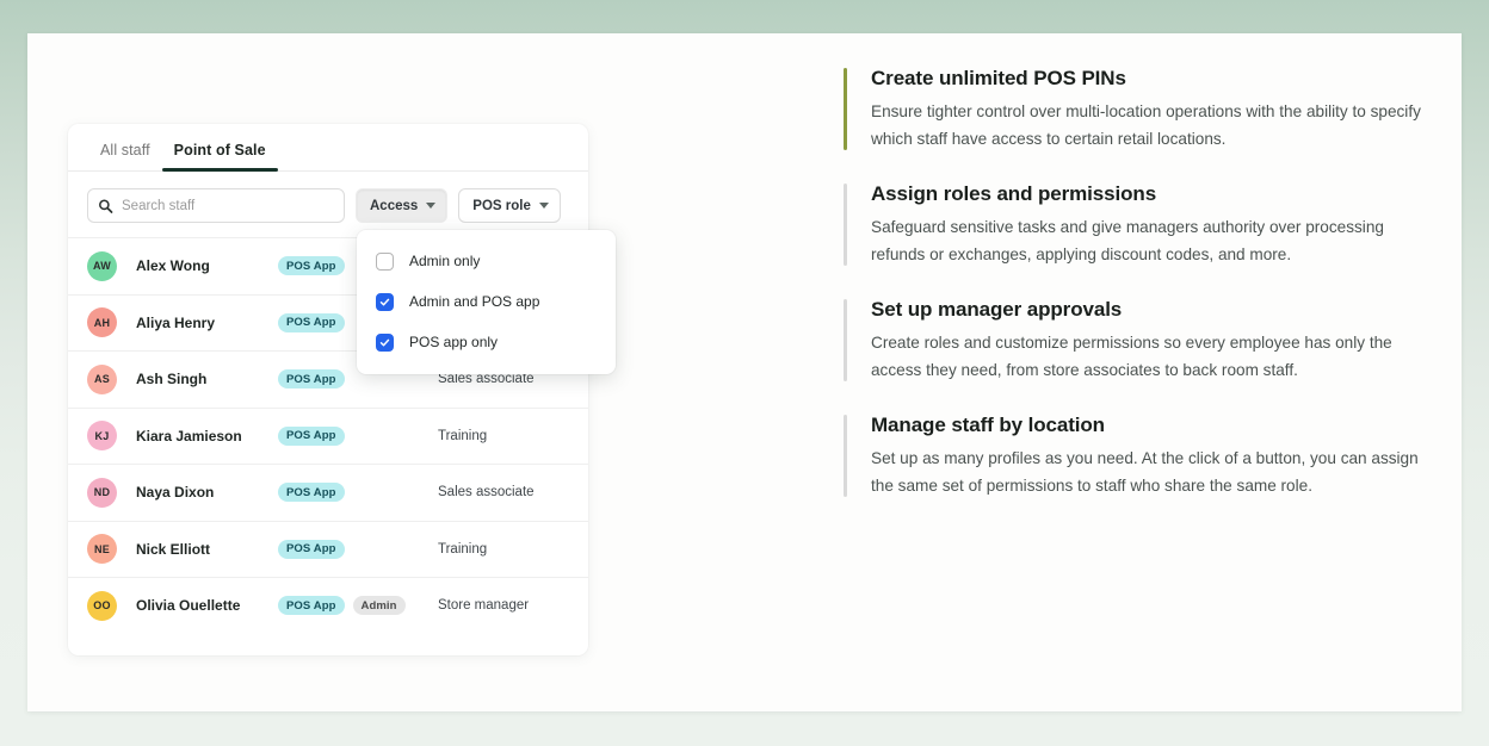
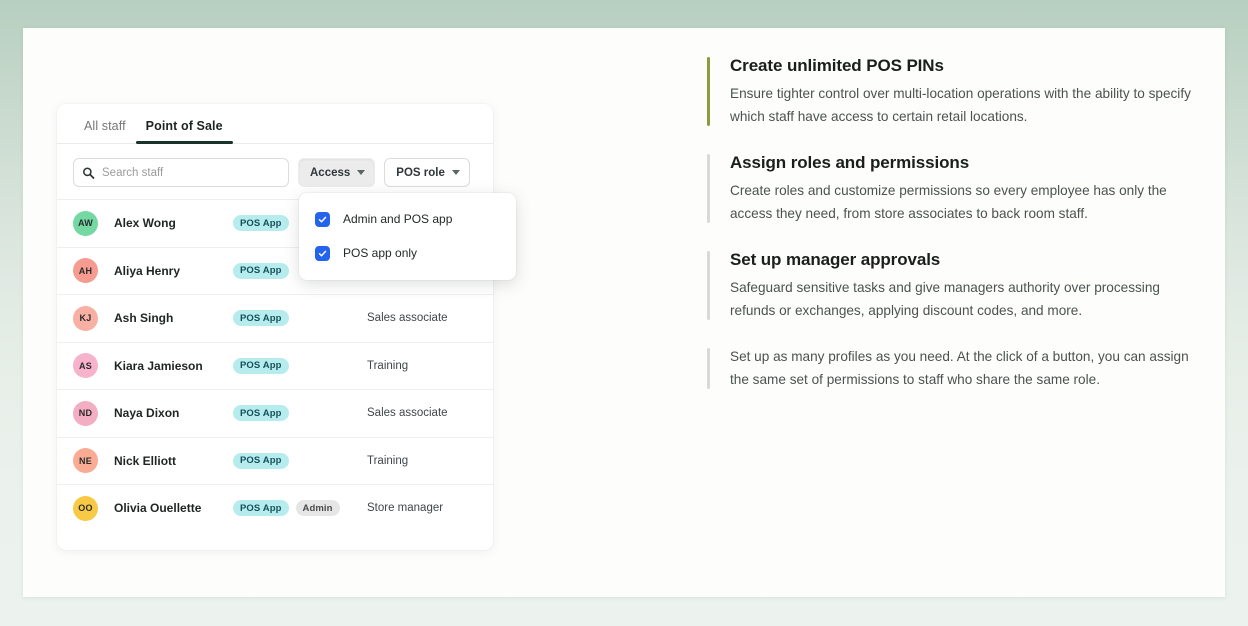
  All staff
  Point of Sale
  Search staff
  Access
  POS role
  AW
  Alex Wong
  POS App
  AH
  Aliya Henry
  POS App
- AS
+ KJ
  Ash Singh
  POS App
  Sales associate
- KJ
+ AS
  Kiara Jamieson
  POS App
  Training
  ND
  Naya Dixon
  POS App
  Sales associate
  NE
  Nick Elliott
  POS App
  Training
  OO
  Olivia Ouellette
  POS App
  Admin
  Store manager
- Admin only
  Admin and POS app
  POS app only
  Create unlimited POS PINs
  Ensure tighter control over multi-location operations with the ability to specify which staff have access to certain retail locations.
  Assign roles and permissions
- Safeguard sensitive tasks and give managers authority over processing refunds or exchanges, applying discount codes, and more.
+ Create roles and customize permissions so every employee has only the access they need, from store associates to back room staff.
  Set up manager approvals
- Create roles and customize permissions so every employee has only the access they need, from store associates to back room staff.
+ Safeguard sensitive tasks and give managers authority over processing refunds or exchanges, applying discount codes, and more.
- Manage staff by location
  Set up as many profiles as you need. At the click of a button, you can assign the same set of permissions to staff who share the same role.
